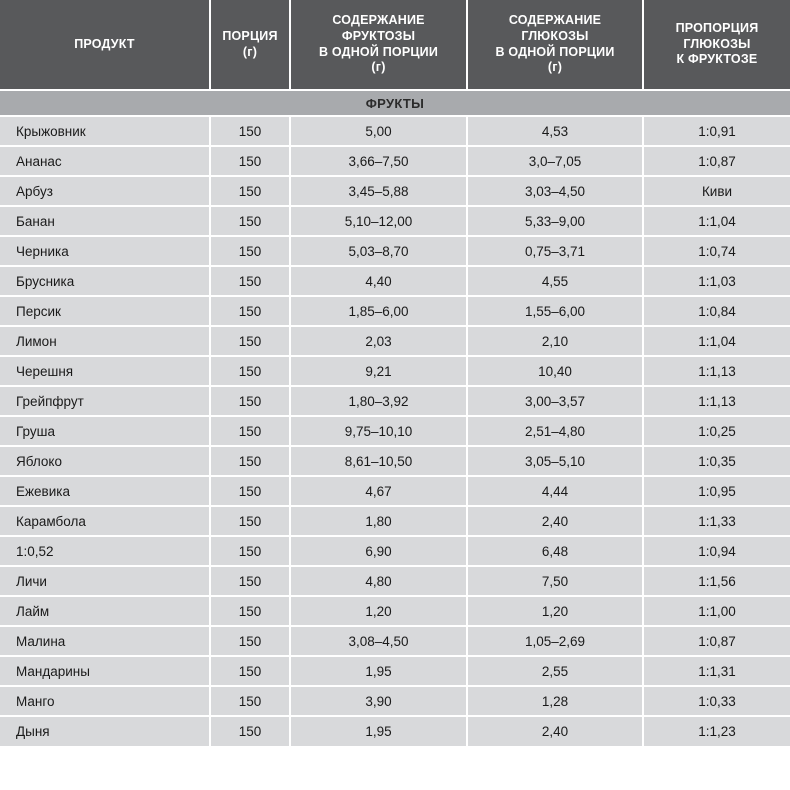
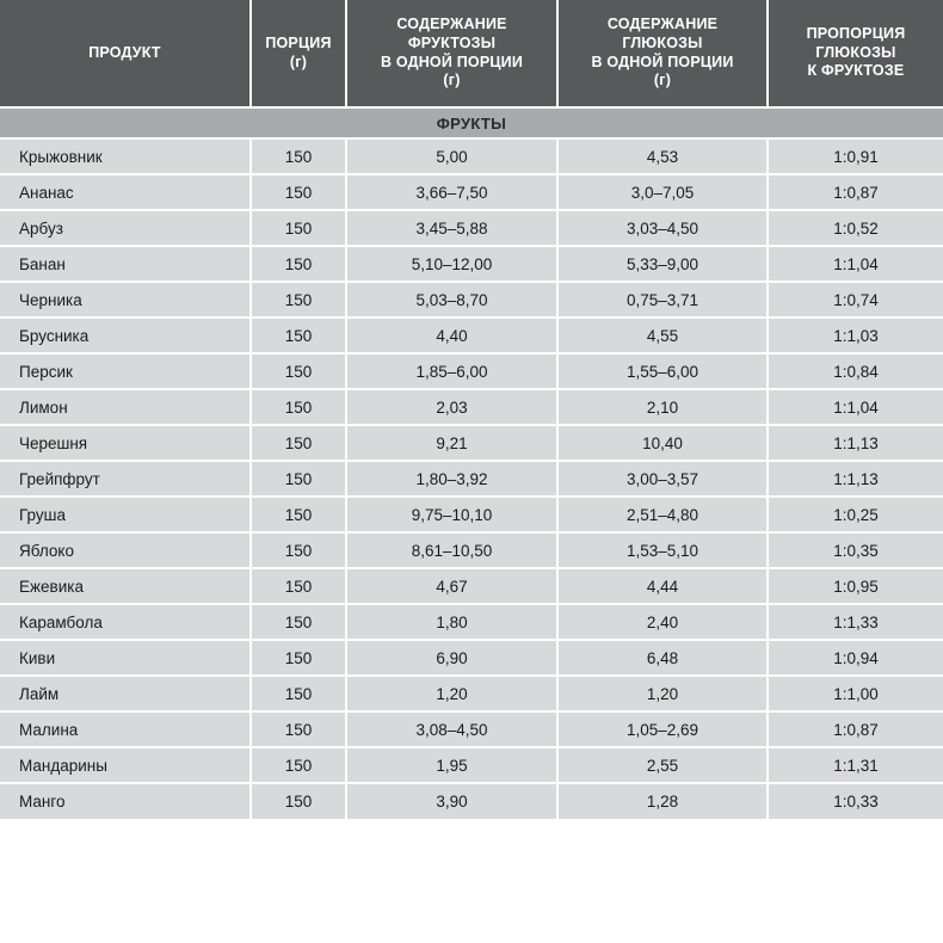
  ПРОДУКТ	ПОРЦИЯ (г)	СОДЕРЖАНИЕ ФРУКТОЗЫ В ОДНОЙ ПОРЦИИ (г)	СОДЕРЖАНИЕ ГЛЮКОЗЫ В ОДНОЙ ПОРЦИИ (г)	ПРОПОРЦИЯ ГЛЮКОЗЫ К ФРУКТОЗЕ
  ФРУКТЫ
  Крыжовник	150	5,00	4,53	1:0,91
  Ананас	150	3,66–7,50	3,0–7,05	1:0,87
- Арбуз	150	3,45–5,88	3,03–4,50	Киви
+ Арбуз	150	3,45–5,88	3,03–4,50	1:0,52
  Банан	150	5,10–12,00	5,33–9,00	1:1,04
  Черника	150	5,03–8,70	0,75–3,71	1:0,74
  Брусника	150	4,40	4,55	1:1,03
  Персик	150	1,85–6,00	1,55–6,00	1:0,84
  Лимон	150	2,03	2,10	1:1,04
  Черешня	150	9,21	10,40	1:1,13
  Грейпфрут	150	1,80–3,92	3,00–3,57	1:1,13
  Груша	150	9,75–10,10	2,51–4,80	1:0,25
- Яблоко	150	8,61–10,50	3,05–5,10	1:0,35
+ Яблоко	150	8,61–10,50	1,53–5,10	1:0,35
  Ежевика	150	4,67	4,44	1:0,95
  Карамбола	150	1,80	2,40	1:1,33
- 1:0,52	150	6,90	6,48	1:0,94
+ Киви	150	6,90	6,48	1:0,94
- Личи	150	4,80	7,50	1:1,56
  Лайм	150	1,20	1,20	1:1,00
  Малина	150	3,08–4,50	1,05–2,69	1:0,87
  Мандарины	150	1,95	2,55	1:1,31
  Манго	150	3,90	1,28	1:0,33
- Дыня	150	1,95	2,40	1:1,23
